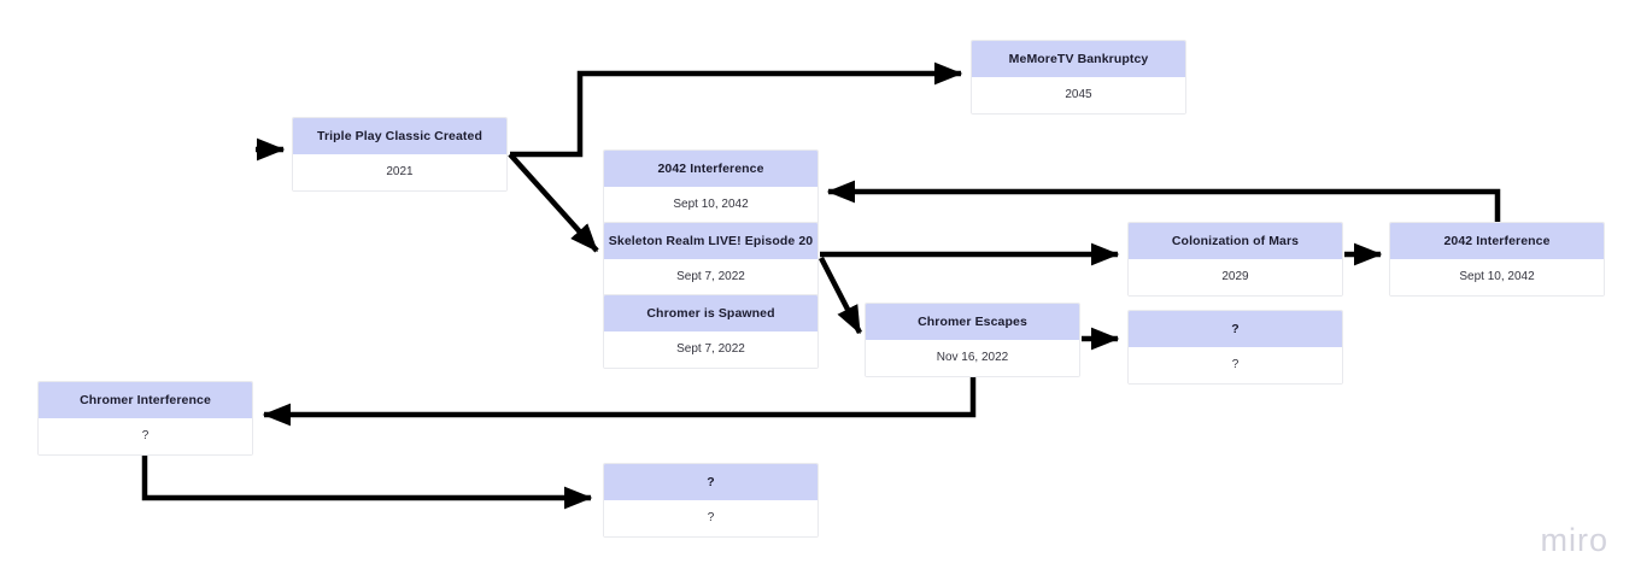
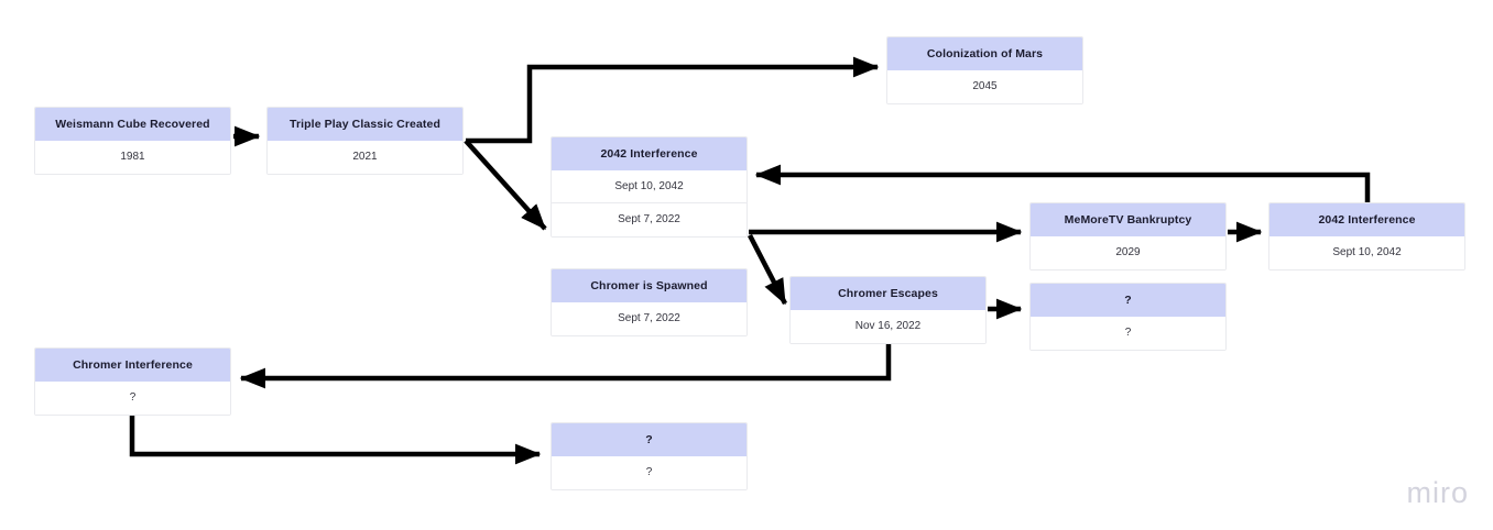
+ Weismann Cube Recovered
+ 1981
  Triple Play Classic Created
  2021
- MeMoreTV Bankruptcy
+ Colonization of Mars
  2045
  2042 Interference
  Sept 10, 2042
- Skeleton Realm LIVE! Episode 20
  Sept 7, 2022
  Chromer is Spawned
  Sept 7, 2022
- Colonization of Mars
+ MeMoreTV Bankruptcy
  2029
  2042 Interference
  Sept 10, 2042
  Chromer Escapes
  Nov 16, 2022
  ?
  ?
  Chromer Interference
  ?
  ?
  ?
  miro
